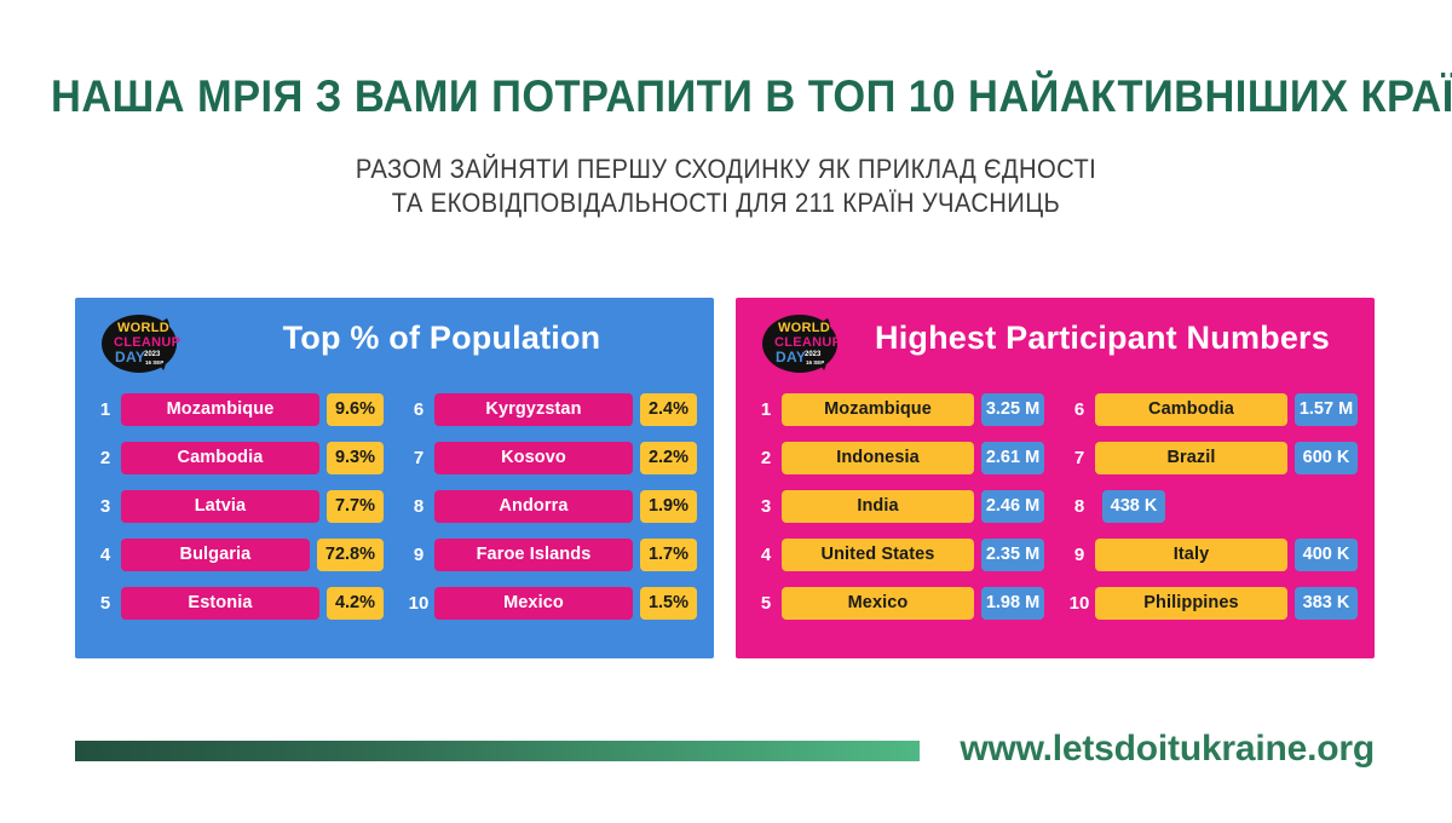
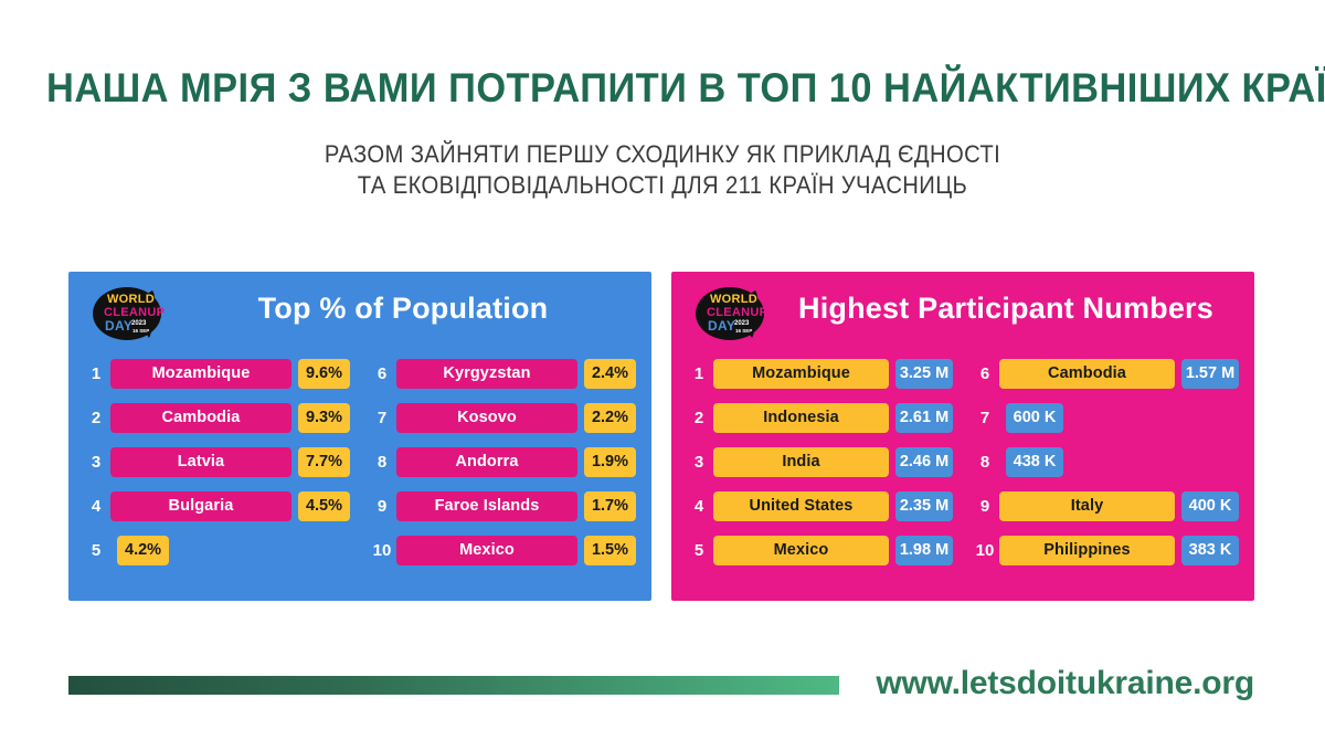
  НАША МРІЯ З ВАМИ ПОТРАПИТИ В ТОП 10 НАЙАКТИВНІШИХ КРАЇ
  РАЗОМ ЗАЙНЯТИ ПЕРШУ СХОДИНКУ ЯК ПРИКЛАД ЄДНОСТІ
  ТА ЕКОВІДПОВІДАЛЬНОСТІ ДЛЯ 211 КРАЇН УЧАСНИЦЬ
  WORLD
  CLEANUP
  DAY
  Top % of Population
  1
  Mozambique
  9.6%
  2
  Cambodia
  9.3%
  3
  Latvia
  7.7%
  4
  Bulgaria
- 72.8%
+ 4.5%
  5
- Estonia
  4.2%
  6
  Kyrgyzstan
  2.4%
  7
  Kosovo
  2.2%
  8
  Andorra
  1.9%
  9
  Faroe Islands
  1.7%
  10
  Mexico
  1.5%
  WORLD
  CLEANUP
  DAY
  Highest Participant Numbers
  1
  Mozambique
  3.25 M
  2
  Indonesia
  2.61 M
  3
  India
  2.46 M
  4
  United States
  2.35 M
  5
  Mexico
  1.98 M
  6
  Cambodia
  1.57 M
  7
- Brazil
  600 K
  8
  438 K
  9
  Italy
  400 K
  10
  Philippines
  383 K
  www.letsdoitukraine.org
